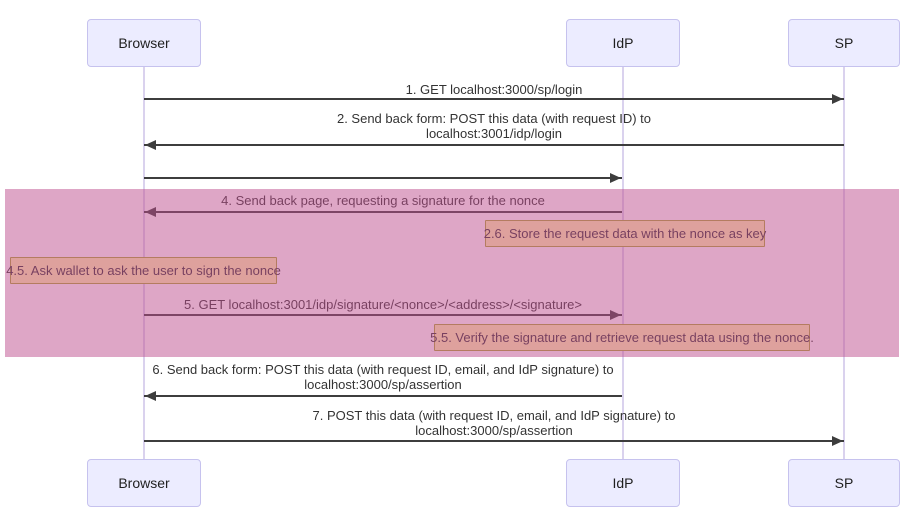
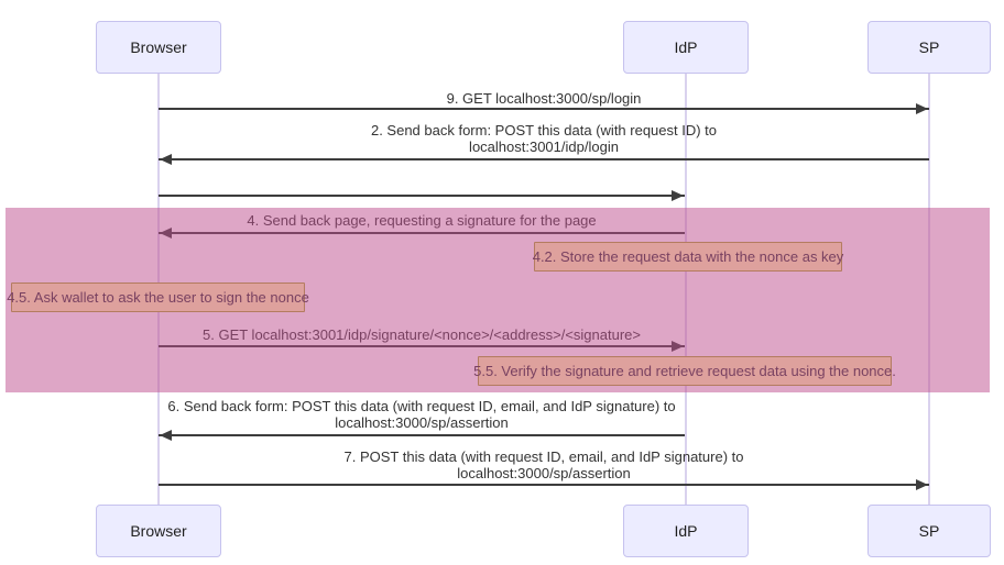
- 1. GET localhost:3000/sp/login
+ 9. GET localhost:3000/sp/login
  2. Send back form: POST this data (with request ID) to
  localhost:3001/idp/login
- 4. Send back page, requesting a signature for the nonce
+ 4. Send back page, requesting a signature for the page
- 2.6. Store the request data with the nonce as key
+ 4.2. Store the request data with the nonce as key
  4.5. Ask wallet to ask the user to sign the nonc
  5. GET localhost:3001/idp/signature/<nonce>/<address>/<signature>
  5.5. Verify the signature and retrieve request data using the nonce
  6. Send back form: POST this data (with request ID, email, and IdP signature) to
  localhost:3000/sp/assertion
  7. POST this data (with request ID, email, and IdP signature) to
  localhost:3000/sp/assertion
  Browser
  IdP
  SP
  Browser
  IdP
  SP
